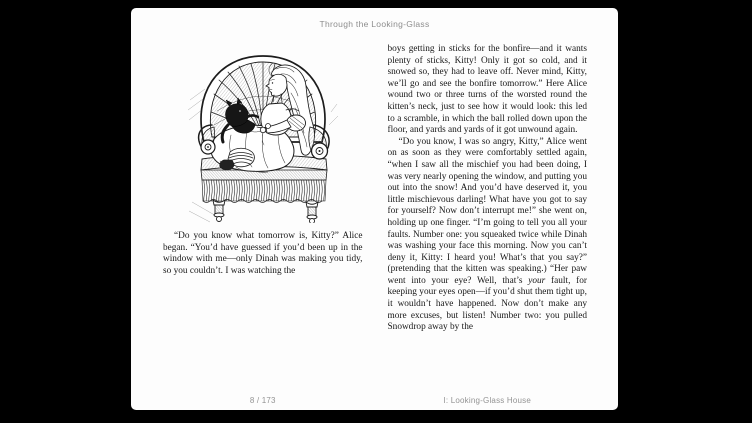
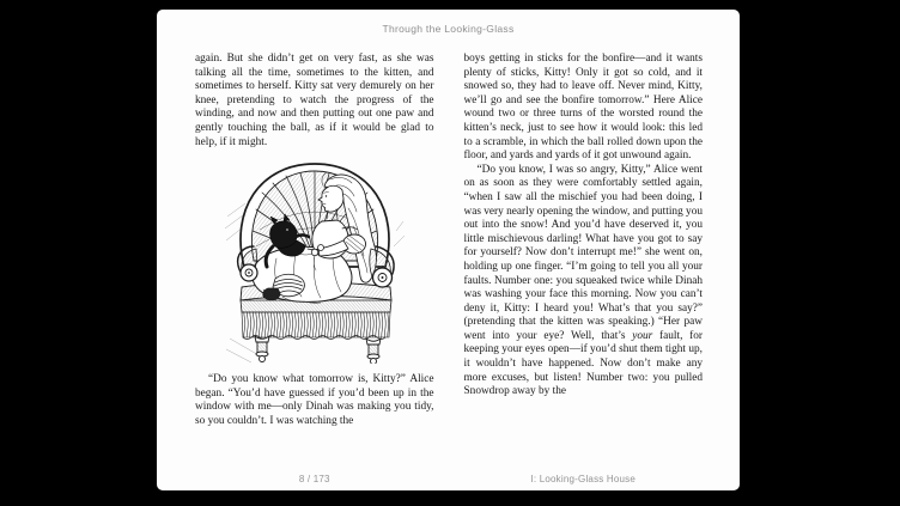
  Through the Looking-Glass
+ again. But she didn’t get on very fast, as she was talking all the time, sometimes to the kitten, and sometimes to herself. Kitty sat very demurely on her knee, pretending to watch the progress of the winding, and now and then putting out one paw and gently touching the ball, as if it would be glad to help, if it might.
  “Do you know what tomorrow is, Kitty?” Alice began. “You’d have guessed if you’d been up in the window with me—only Dinah was making you tidy, so you couldn’t. I was watching the
  boys getting in sticks for the bonfire—and it wants plenty of sticks, Kitty! Only it got so cold, and it snowed so, they had to leave off. Never mind, Kitty, we’ll go and see the bonfire tomorrow.” Here Alice wound two or three turns of the worsted round the kitten’s neck, just to see how it would look: this led to a scramble, in which the ball rolled down upon the floor, and yards and yards of it got unwound again.
  “Do you know, I was so angry, Kitty,” Alice went on as soon as they were comfortably settled again, “when I saw all the mischief you had been doing, I was very nearly opening the window, and putting you out into the snow! And you’d have deserved it, you little mischievous darling! What have you got to say for yourself? Now don’t interrupt me!” she went on, holding up one finger. “I’m going to tell you all your faults. Number one: you squeaked twice while Dinah was washing your face this morning. Now you can’t deny it, Kitty: I heard you! What’s that you say?” (pretending that the kitten was speaking.) “Her paw went into your eye? Well, that’s your fault, for keeping your eyes open—if you’d shut them tight up, it wouldn’t have happened. Now don’t make any more excuses, but listen! Number two: you pulled Snowdrop away by the
  8 / 173
  I: Looking-Glass House
